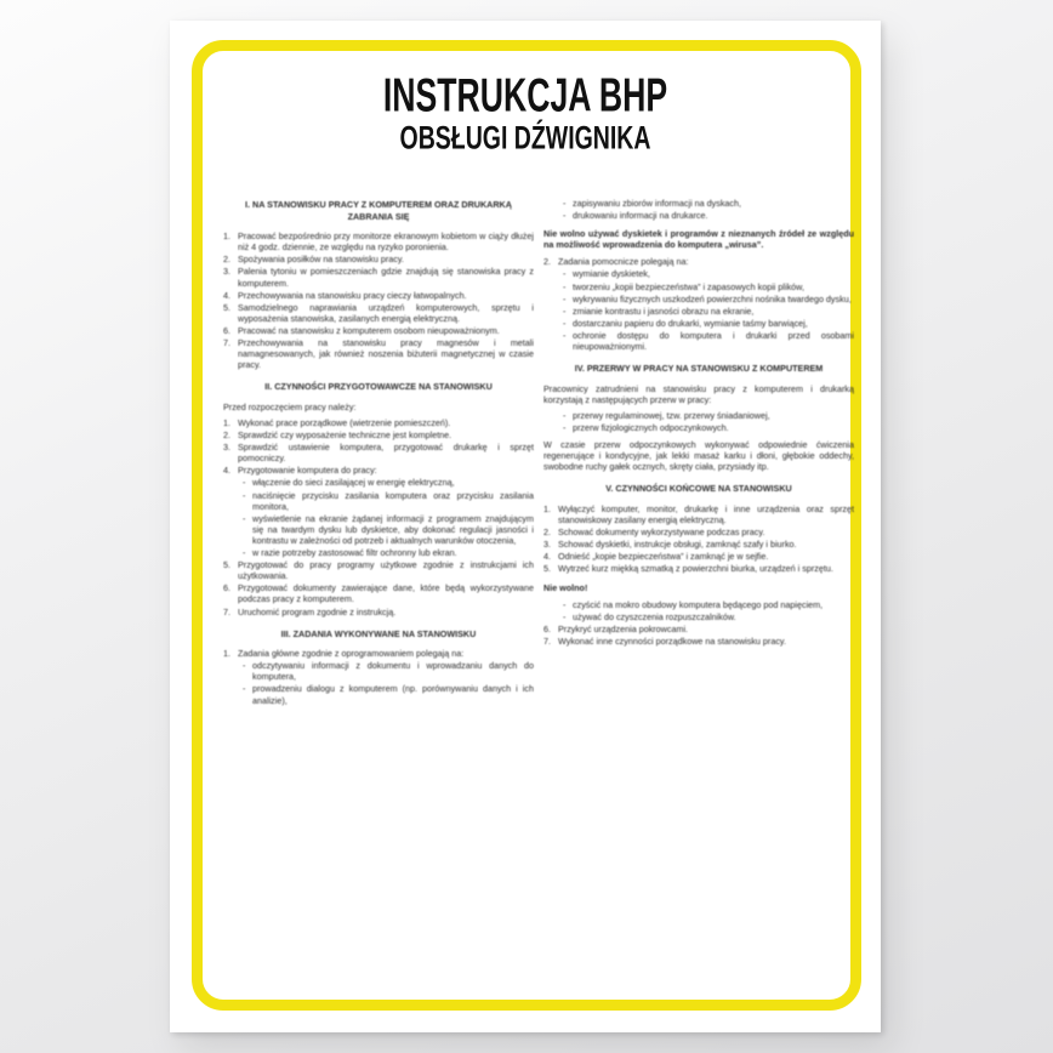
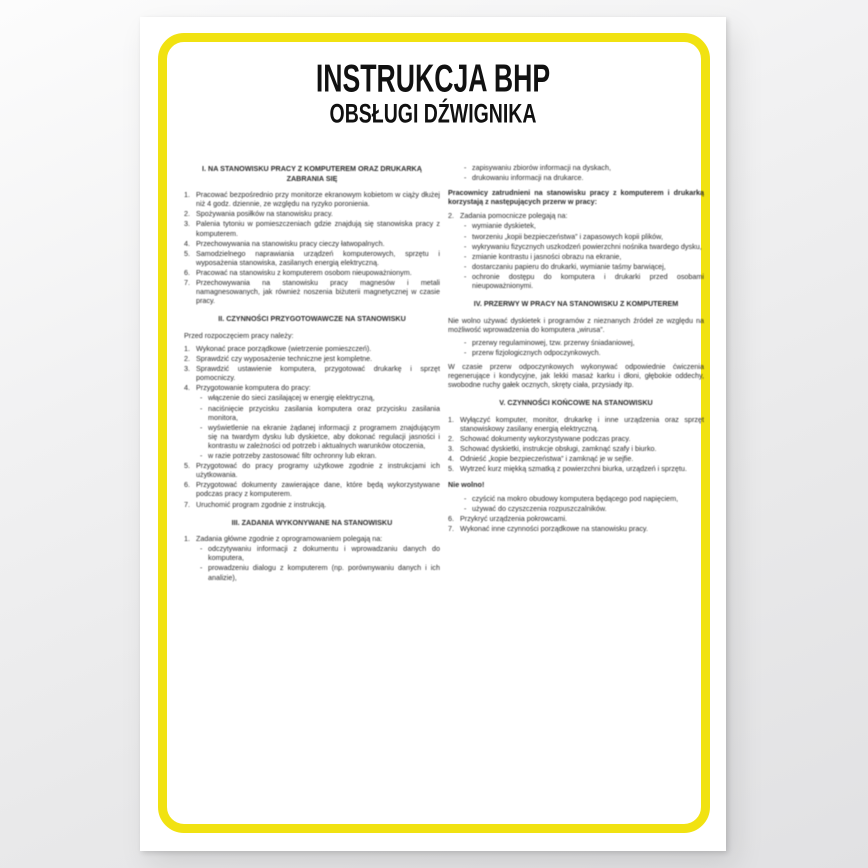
  INSTRUKCJA BHP
  OBSŁUGI DŹWIGNIKA
  I. NA STANOWISKU PRACY Z KOMPUTEREM ORAZ DRUKARKĄ ZABRANIA SIĘ
  1.
  Pracować bezpośrednio przy monitorze ekranowym kobietom w ciąży dłużej niż 4 godz. dziennie, ze względu na ryzyko poronienia.
  2.
  Spożywania posiłków na stanowisku pracy.
  3.
  Palenia tytoniu w pomieszczeniach gdzie znajdują się stanowiska pracy z komputerem.
  4.
  Przechowywania na stanowisku pracy cieczy łatwopalnych.
  5.
  Samodzielnego naprawiania urządzeń komputerowych, sprzętu i wyposażenia stanowiska, zasilanych energią elektryczną.
  6.
  Pracować na stanowisku z komputerem osobom nieupoważnionym.
  7.
  Przechowywania na stanowisku pracy magnesów i metali namagnesowanych, jak również noszenia biżuterii magnetycznej w czasie pracy.
  II. CZYNNOŚCI PRZYGOTOWAWCZE NA STANOWISKU
  Przed rozpoczęciem pracy należy:
  1.
  Wykonać prace porządkowe (wietrzenie pomieszczeń).
  2.
  Sprawdzić czy wyposażenie techniczne jest kompletne.
  3.
  Sprawdzić ustawienie komputera, przygotować drukarkę i sprzęt pomocniczy.
  4.
  Przygotowanie komputera do pracy:
  -
  włączenie do sieci zasilającej w energię elektryczną,
  -
  naciśnięcie przycisku zasilania komputera oraz przycisku zasilania monitora,
  -
  wyświetlenie na ekranie żądanej informacji z programem znajdującym się na twardym dysku lub dyskietce, aby dokonać regulacji jasności i kontrastu w zależności od potrzeb i aktualnych warunków otoczenia,
  -
  w razie potrzeby zastosować filtr ochronny lub ekran.
  5.
  Przygotować do pracy programy użytkowe zgodnie z instrukcjami ich użytkowania.
  6.
  Przygotować dokumenty zawierające dane, które będą wykorzystywane podczas pracy z komputerem.
  7.
  Uruchomić program zgodnie z instrukcją.
  III. ZADANIA WYKONYWANE NA STANOWISKU
  1.
  Zadania główne zgodnie z oprogramowaniem polegają na:
  -
  odczytywaniu informacji z dokumentu i wprowadzaniu danych do komputera,
  -
  prowadzeniu dialogu z komputerem (np. porównywaniu danych i ich analizie),
  -
  zapisywaniu zbiorów informacji na dyskach,
  -
  drukowaniu informacji na drukarce.
- Nie wolno używać dyskietek i programów z nieznanych źródeł ze względu na możliwość wprowadzenia do komputera „wirusa”.
+ Pracownicy zatrudnieni na stanowisku pracy z komputerem i drukarką korzystają z następujących przerw w pracy:
  2.
  Zadania pomocnicze polegają na:
  -
  wymianie dyskietek,
  -
  tworzeniu „kopii bezpieczeństwa” i zapasowych kopii plików,
  -
  wykrywaniu fizycznych uszkodzeń powierzchni nośnika twardego dysku,
  -
  zmianie kontrastu i jasności obrazu na ekranie,
  -
  dostarczaniu papieru do drukarki, wymianie taśmy barwiącej,
  -
  ochronie dostępu do komputera i drukarki przed osobami nieupoważnionymi.
  IV. PRZERWY W PRACY NA STANOWISKU Z KOMPUTEREM
- Pracownicy zatrudnieni na stanowisku pracy z komputerem i drukarką korzystają z następujących przerw w pracy:
+ Nie wolno używać dyskietek i programów z nieznanych źródeł ze względu na możliwość wprowadzenia do komputera „wirusa”.
  -
  przerwy regulaminowej, tzw. przerwy śniadaniowej,
  -
  przerw fizjologicznych odpoczynkowych.
  W czasie przerw odpoczynkowych wykonywać odpowiednie ćwiczenia regenerujące i kondycyjne, jak lekki masaż karku i dłoni, głębokie oddechy, swobodne ruchy gałek ocznych, skręty ciała, przysiady itp.
  V. CZYNNOŚCI KOŃCOWE NA STANOWISKU
  1.
  Wyłączyć komputer, monitor, drukarkę i inne urządzenia oraz sprzęt stanowiskowy zasilany energią elektryczną.
  2.
  Schować dokumenty wykorzystywane podczas pracy.
  3.
  Schować dyskietki, instrukcje obsługi, zamknąć szafy i biurko.
  4.
  Odnieść „kopie bezpieczeństwa” i zamknąć je w sejfie.
  5.
  Wytrzeć kurz miękką szmatką z powierzchni biurka, urządzeń i sprzętu.
  Nie wolno!
  -
  czyścić na mokro obudowy komputera będącego pod napięciem,
  -
  używać do czyszczenia rozpuszczalników.
  6.
  Przykryć urządzenia pokrowcami.
  7.
  Wykonać inne czynności porządkowe na stanowisku pracy.
